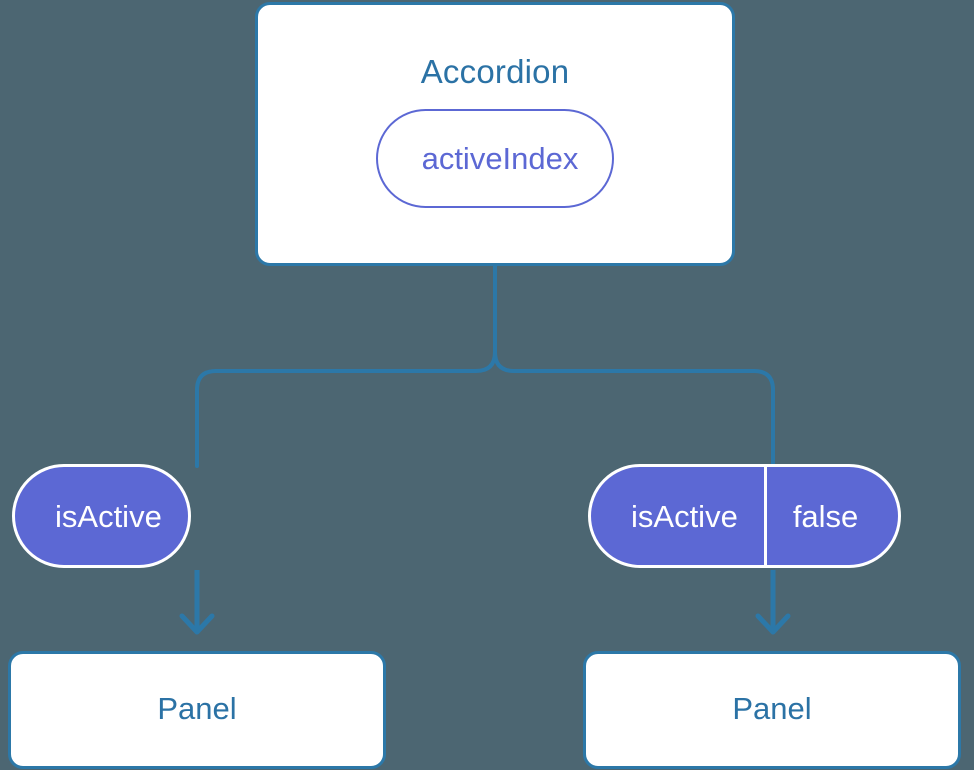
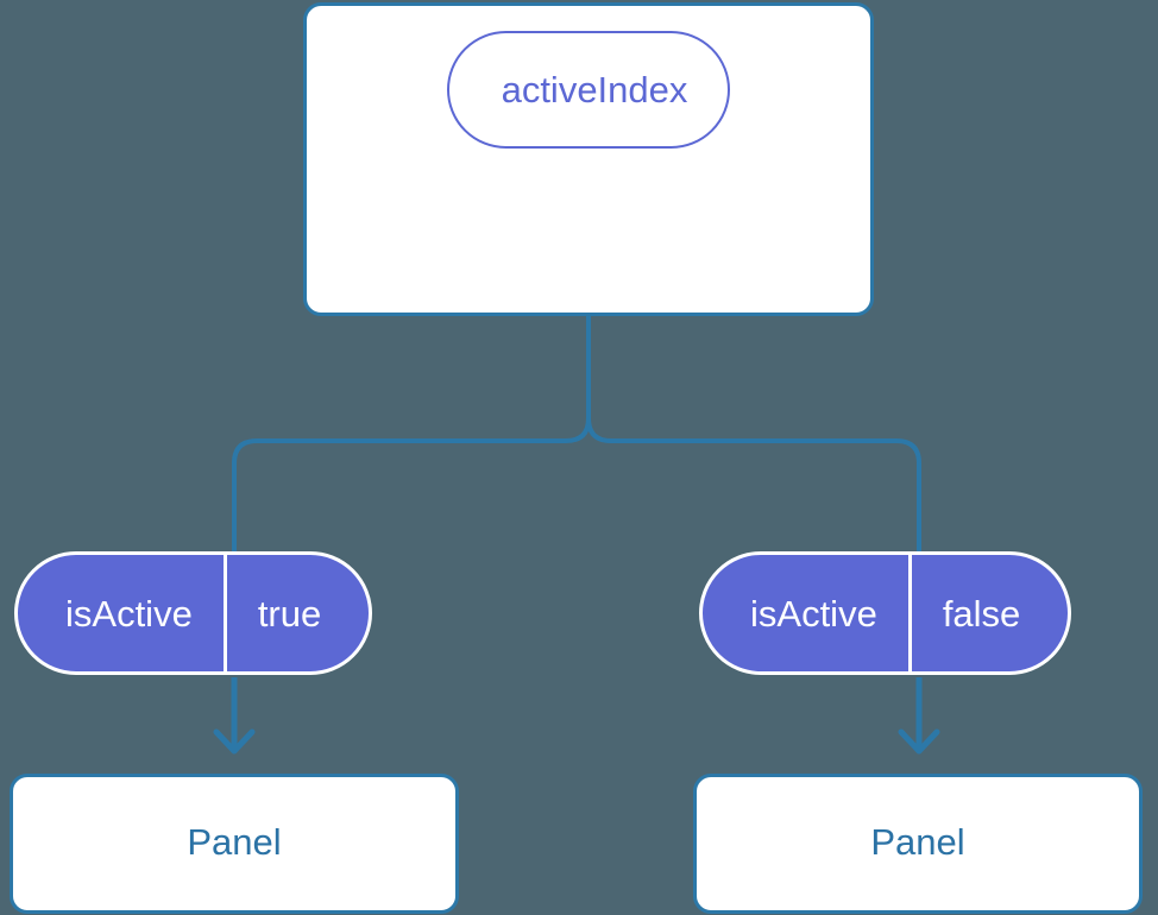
- Accordion
  activeIndex
  isActive
+ true
  isActive
  false
  Panel
  Panel
